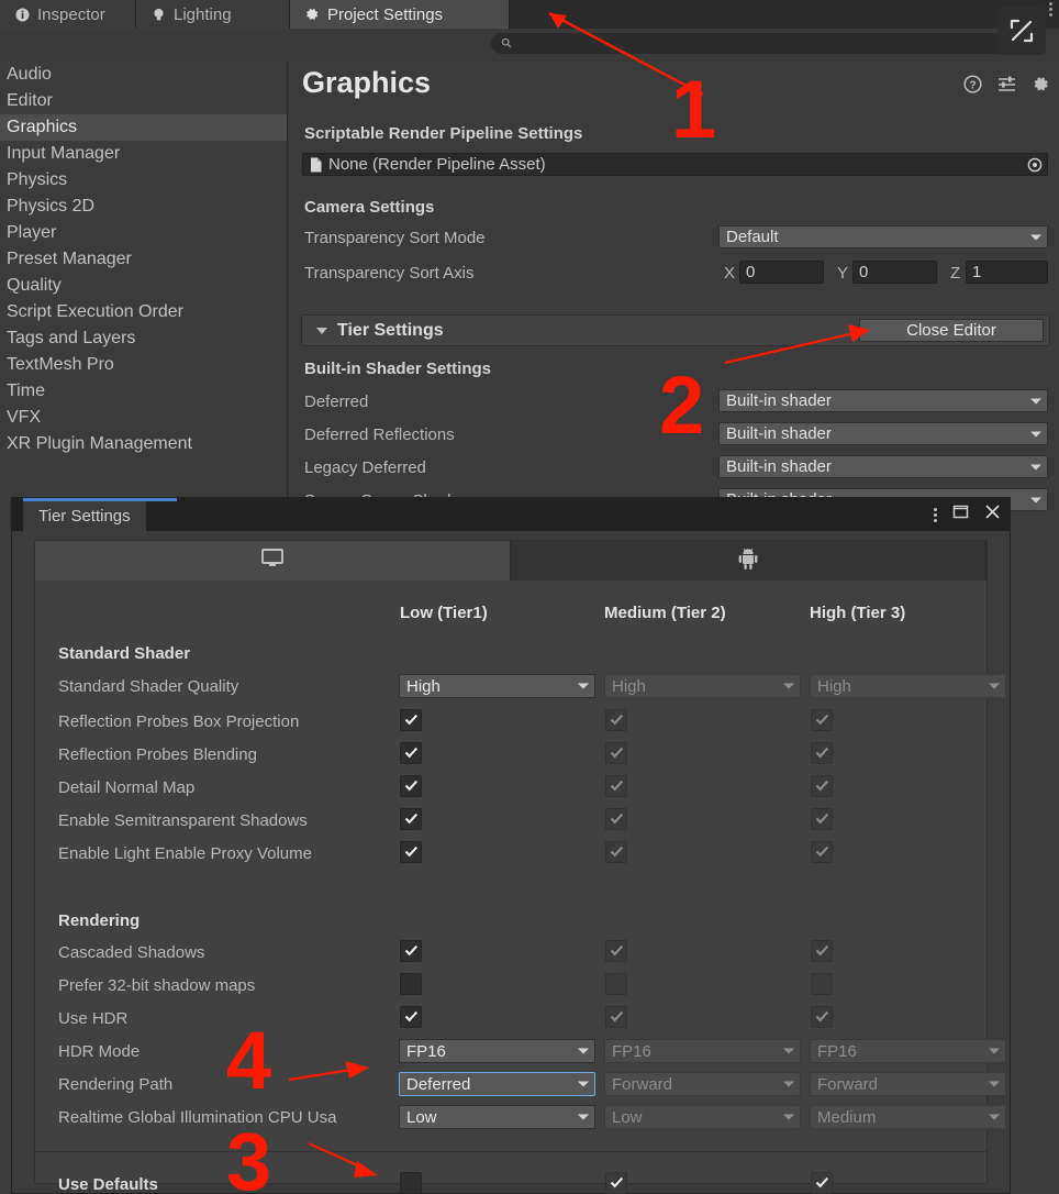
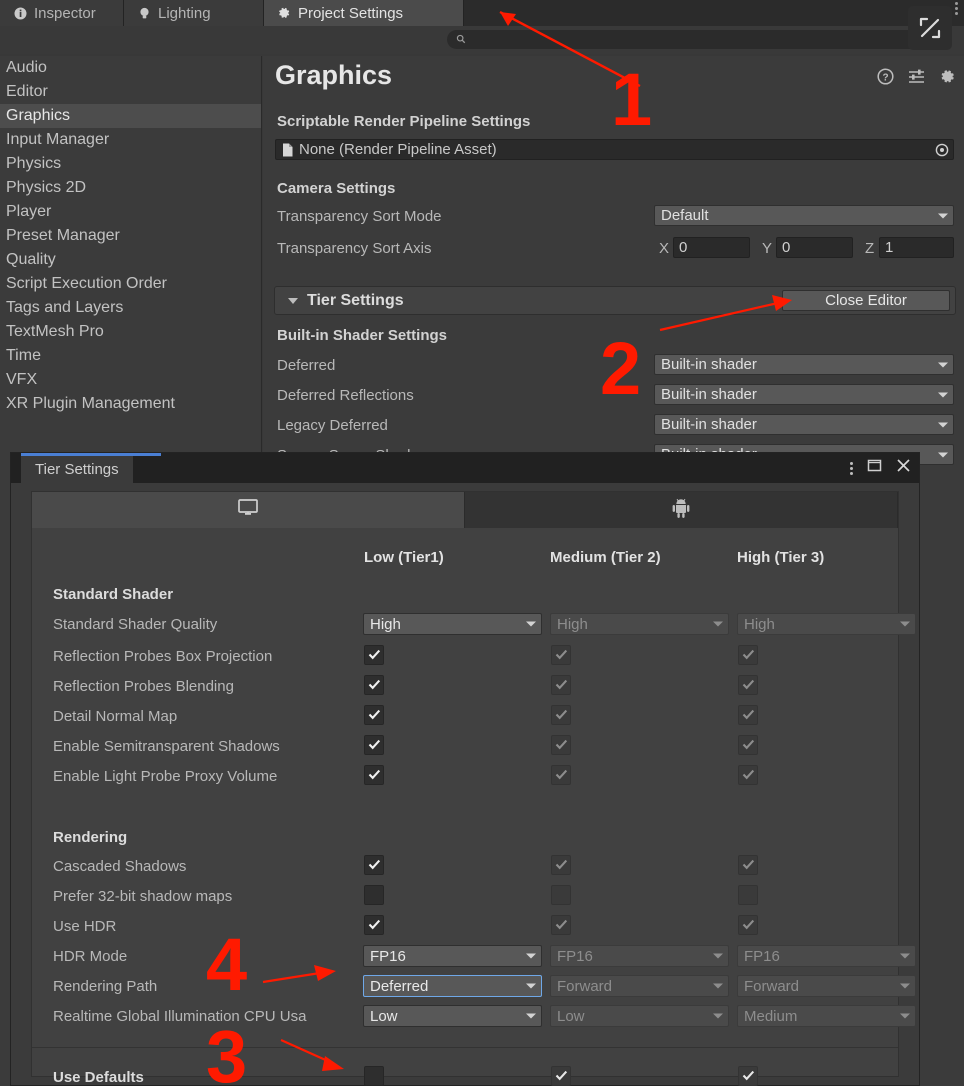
  Inspector
  Lighting
  Project Settings
  Audio
  Editor
  Graphics
  Input Manager
  Physics
  Physics 2D
  Player
  Preset Manager
  Quality
  Script Execution Order
  Tags and Layers
  TextMesh Pro
  Time
  VFX
  XR Plugin Management
  Graphics
  ?
  Scriptable Render Pipeline Settings
  None (Render Pipeline Asset)
  Camera Settings
  Transparency Sort Mode
  Default
  Transparency Sort Axis
  X
  0
  Y
  0
  Z
  1
  Tier Settings
  Close Editor
  Built-in Shader Settings
  Deferred
  Built-in shader
  Deferred Reflections
  Built-in shader
  Legacy Deferred
  Built-in shader
  Tier Settings
  Low (Tier1)
  Medium (Tier 2)
  High (Tier 3)
  Standard Shader
  Standard Shader Quality
  High
  High
  High
  Reflection Probes Box Projection
  Reflection Probes Blending
  Detail Normal Map
  Enable Semitransparent Shadows
- Enable Light Enable Proxy Volume
+ Enable Light Probe Proxy Volume
  Rendering
  Cascaded Shadows
  Prefer 32-bit shadow maps
  Use HDR
  HDR Mode
  FP16
  FP16
  FP16
  Rendering Path
  Deferred
  Forward
  Forward
  Realtime Global Illumination CPU Usa
  Low
  Low
  Medium
  Use Defaults
  1
  2
  4
  3
